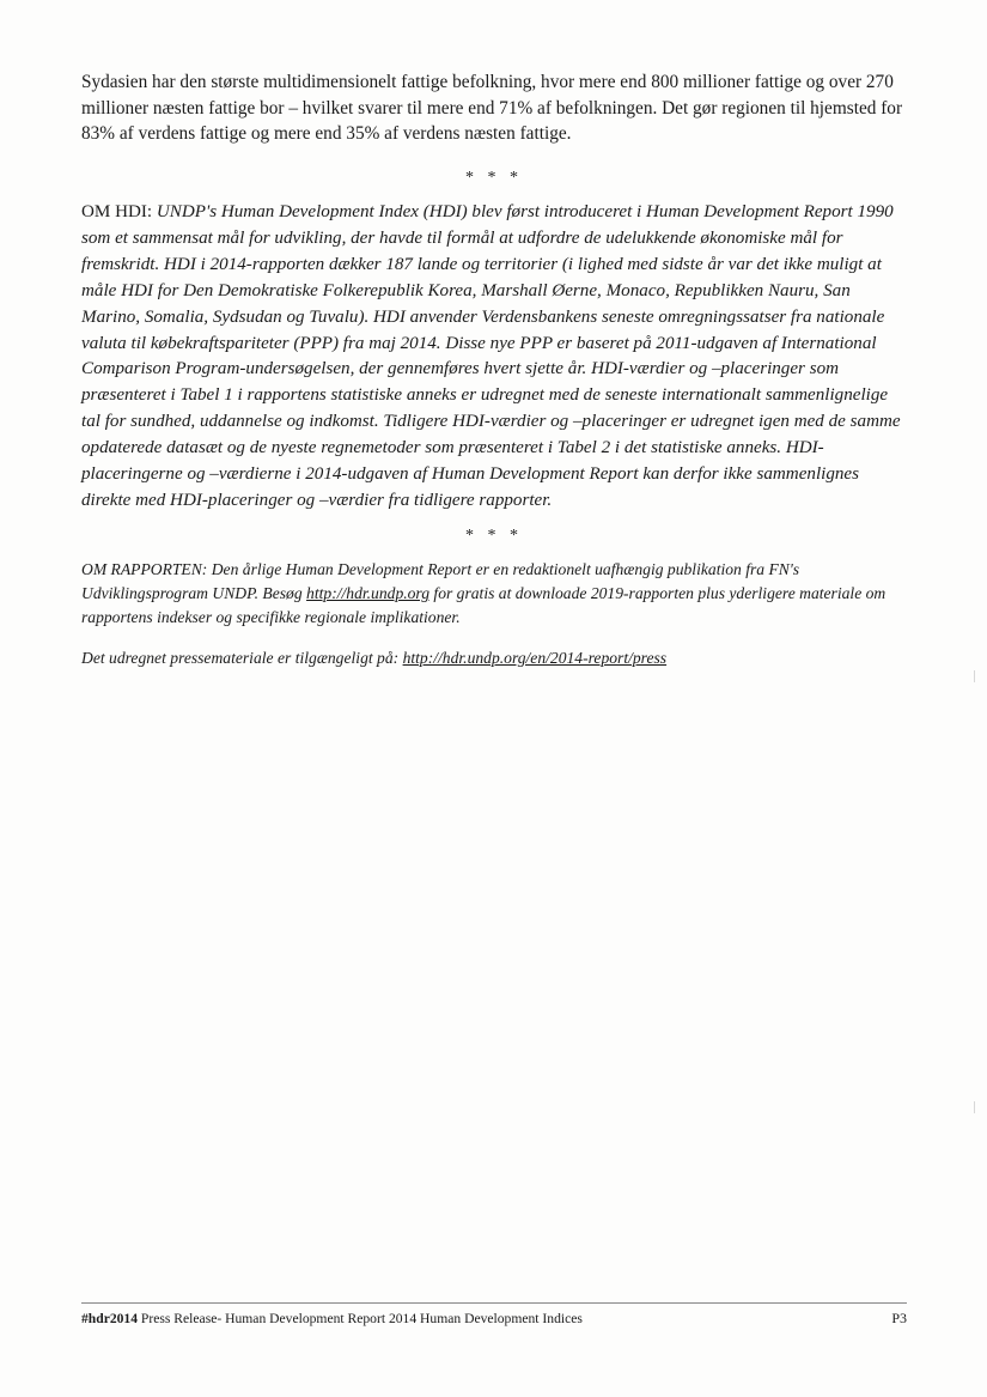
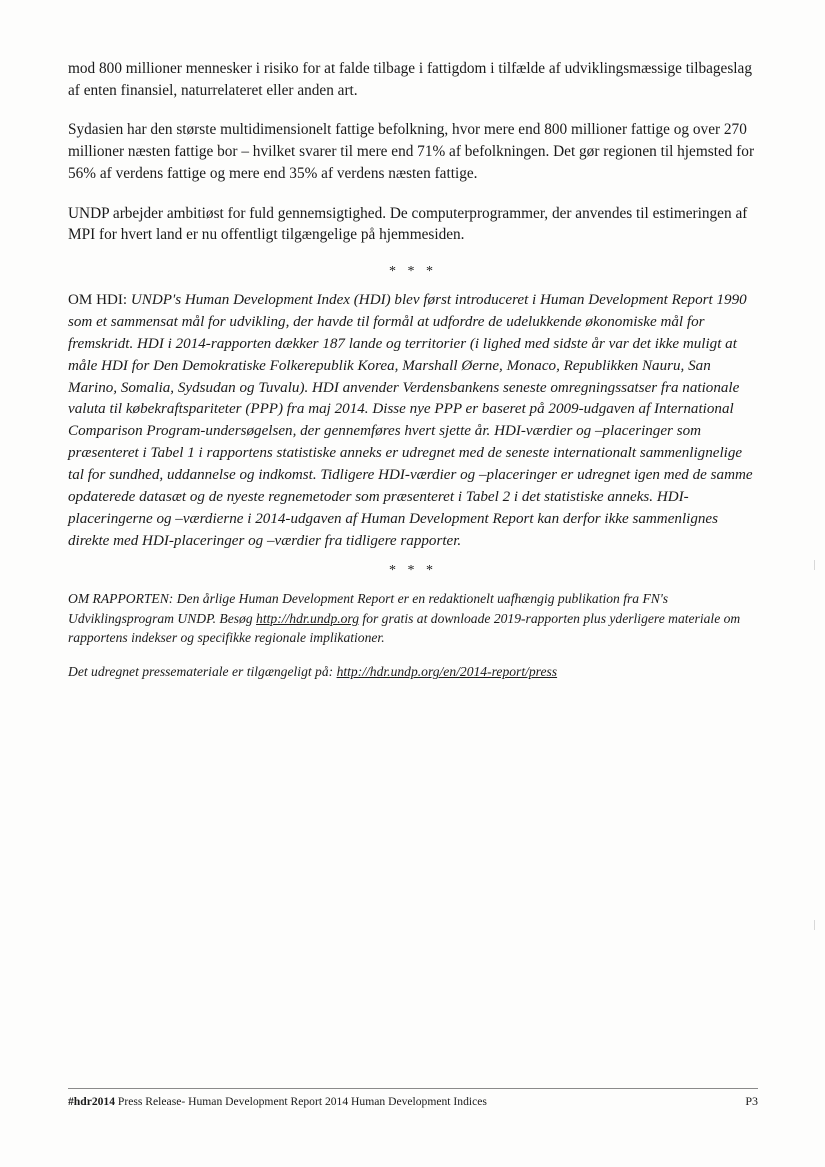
+ mod 800 millioner mennesker i risiko for at falde tilbage i fattigdom i tilfælde af udviklingsmæssige tilbageslag af enten finansiel, naturrelateret eller anden art.
- Sydasien har den største multidimensionelt fattige befolkning, hvor mere end 800 millioner fattige og over 270 millioner næsten fattige bor – hvilket svarer til mere end 71% af befolkningen. Det gør regionen til hjemsted for 83% af verdens fattige og mere end 35% af verdens næsten fattige.
+ Sydasien har den største multidimensionelt fattige befolkning, hvor mere end 800 millioner fattige og over 270 millioner næsten fattige bor – hvilket svarer til mere end 71% af befolkningen. Det gør regionen til hjemsted for 56% af verdens fattige og mere end 35% af verdens næsten fattige.
+ UNDP arbejder ambitiøst for fuld gennemsigtighed. De computerprogrammer, der anvendes til estimeringen af MPI for hvert land er nu offentligt tilgængelige på hjemmesiden.
  * * *
- OM HDI: UNDP's Human Development Index (HDI) blev først introduceret i Human Development Report 1990 som et sammensat mål for udvikling, der havde til formål at udfordre de udelukkende økonomiske mål for fremskridt. HDI i 2014-rapporten dækker 187 lande og territorier (i lighed med sidste år var det ikke muligt at måle HDI for Den Demokratiske Folkerepublik Korea, Marshall Øerne, Monaco, Republikken Nauru, San Marino, Somalia, Sydsudan og Tuvalu). HDI anvender Verdensbankens seneste omregningssatser fra nationale valuta til købekraftspariteter (PPP) fra maj 2014. Disse nye PPP er baseret på 2011-udgaven af International Comparison Program-undersøgelsen, der gennemføres hvert sjette år. HDI-værdier og –placeringer som præsenteret i Tabel 1 i rapportens statistiske anneks er udregnet med de seneste internationalt sammenlignelige tal for sundhed, uddannelse og indkomst. Tidligere HDI-værdier og –placeringer er udregnet igen med de samme opdaterede datasæt og de nyeste regnemetoder som præsenteret i Tabel 2 i det statistiske anneks. HDI-placeringerne og –værdierne i 2014-udgaven af Human Development Report kan derfor ikke sammenlignes direkte med HDI-placeringer og –værdier fra tidligere rapporter.
+ OM HDI: UNDP's Human Development Index (HDI) blev først introduceret i Human Development Report 1990 som et sammensat mål for udvikling, der havde til formål at udfordre de udelukkende økonomiske mål for fremskridt. HDI i 2014-rapporten dækker 187 lande og territorier (i lighed med sidste år var det ikke muligt at måle HDI for Den Demokratiske Folkerepublik Korea, Marshall Øerne, Monaco, Republikken Nauru, San Marino, Somalia, Sydsudan og Tuvalu). HDI anvender Verdensbankens seneste omregningssatser fra nationale valuta til købekraftspariteter (PPP) fra maj 2014. Disse nye PPP er baseret på 2009-udgaven af International Comparison Program-undersøgelsen, der gennemføres hvert sjette år. HDI-værdier og –placeringer som præsenteret i Tabel 1 i rapportens statistiske anneks er udregnet med de seneste internationalt sammenlignelige tal for sundhed, uddannelse og indkomst. Tidligere HDI-værdier og –placeringer er udregnet igen med de samme opdaterede datasæt og de nyeste regnemetoder som præsenteret i Tabel 2 i det statistiske anneks. HDI-placeringerne og –værdierne i 2014-udgaven af Human Development Report kan derfor ikke sammenlignes direkte med HDI-placeringer og –værdier fra tidligere rapporter.
  * * *
  OM RAPPORTEN: Den årlige Human Development Report er en redaktionelt uafhængig publikation fra FN's Udviklingsprogram UNDP. Besøg http://hdr.undp.org for gratis at downloade 2019-rapporten plus yderligere materiale om rapportens indekser og specifikke regionale implikationer.
  Det udregnet pressemateriale er tilgængeligt på: http://hdr.undp.org/en/2014-report/press
  #hdr2014 Press Release- Human Development Report 2014 Human Development Indices
  P3
